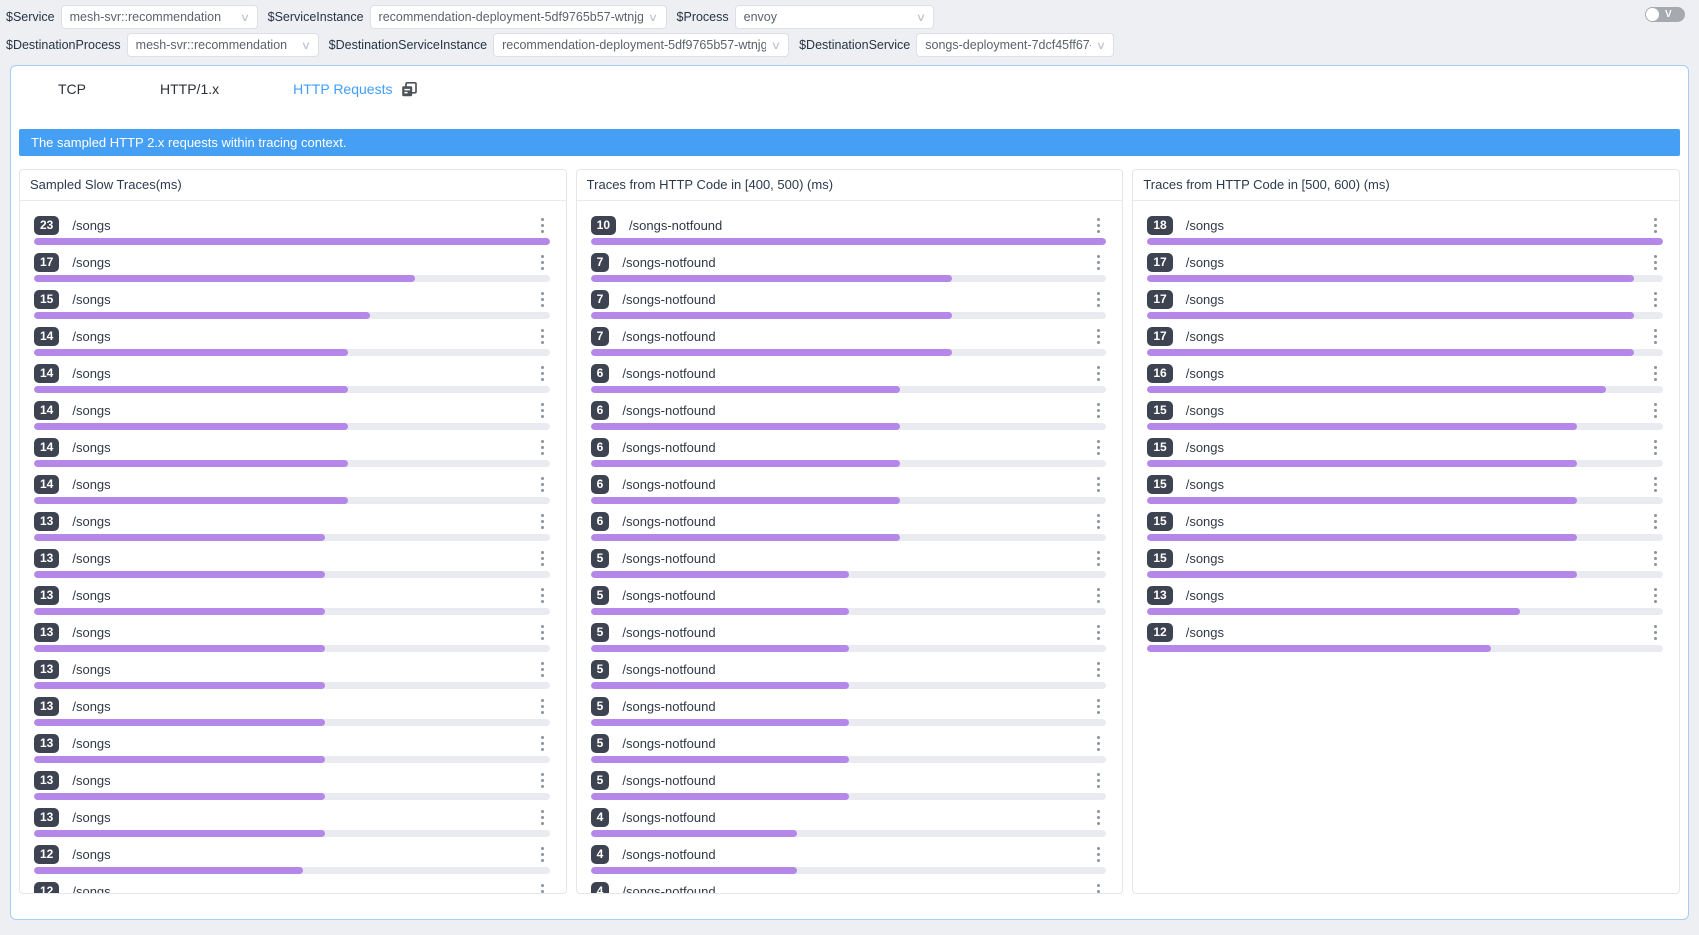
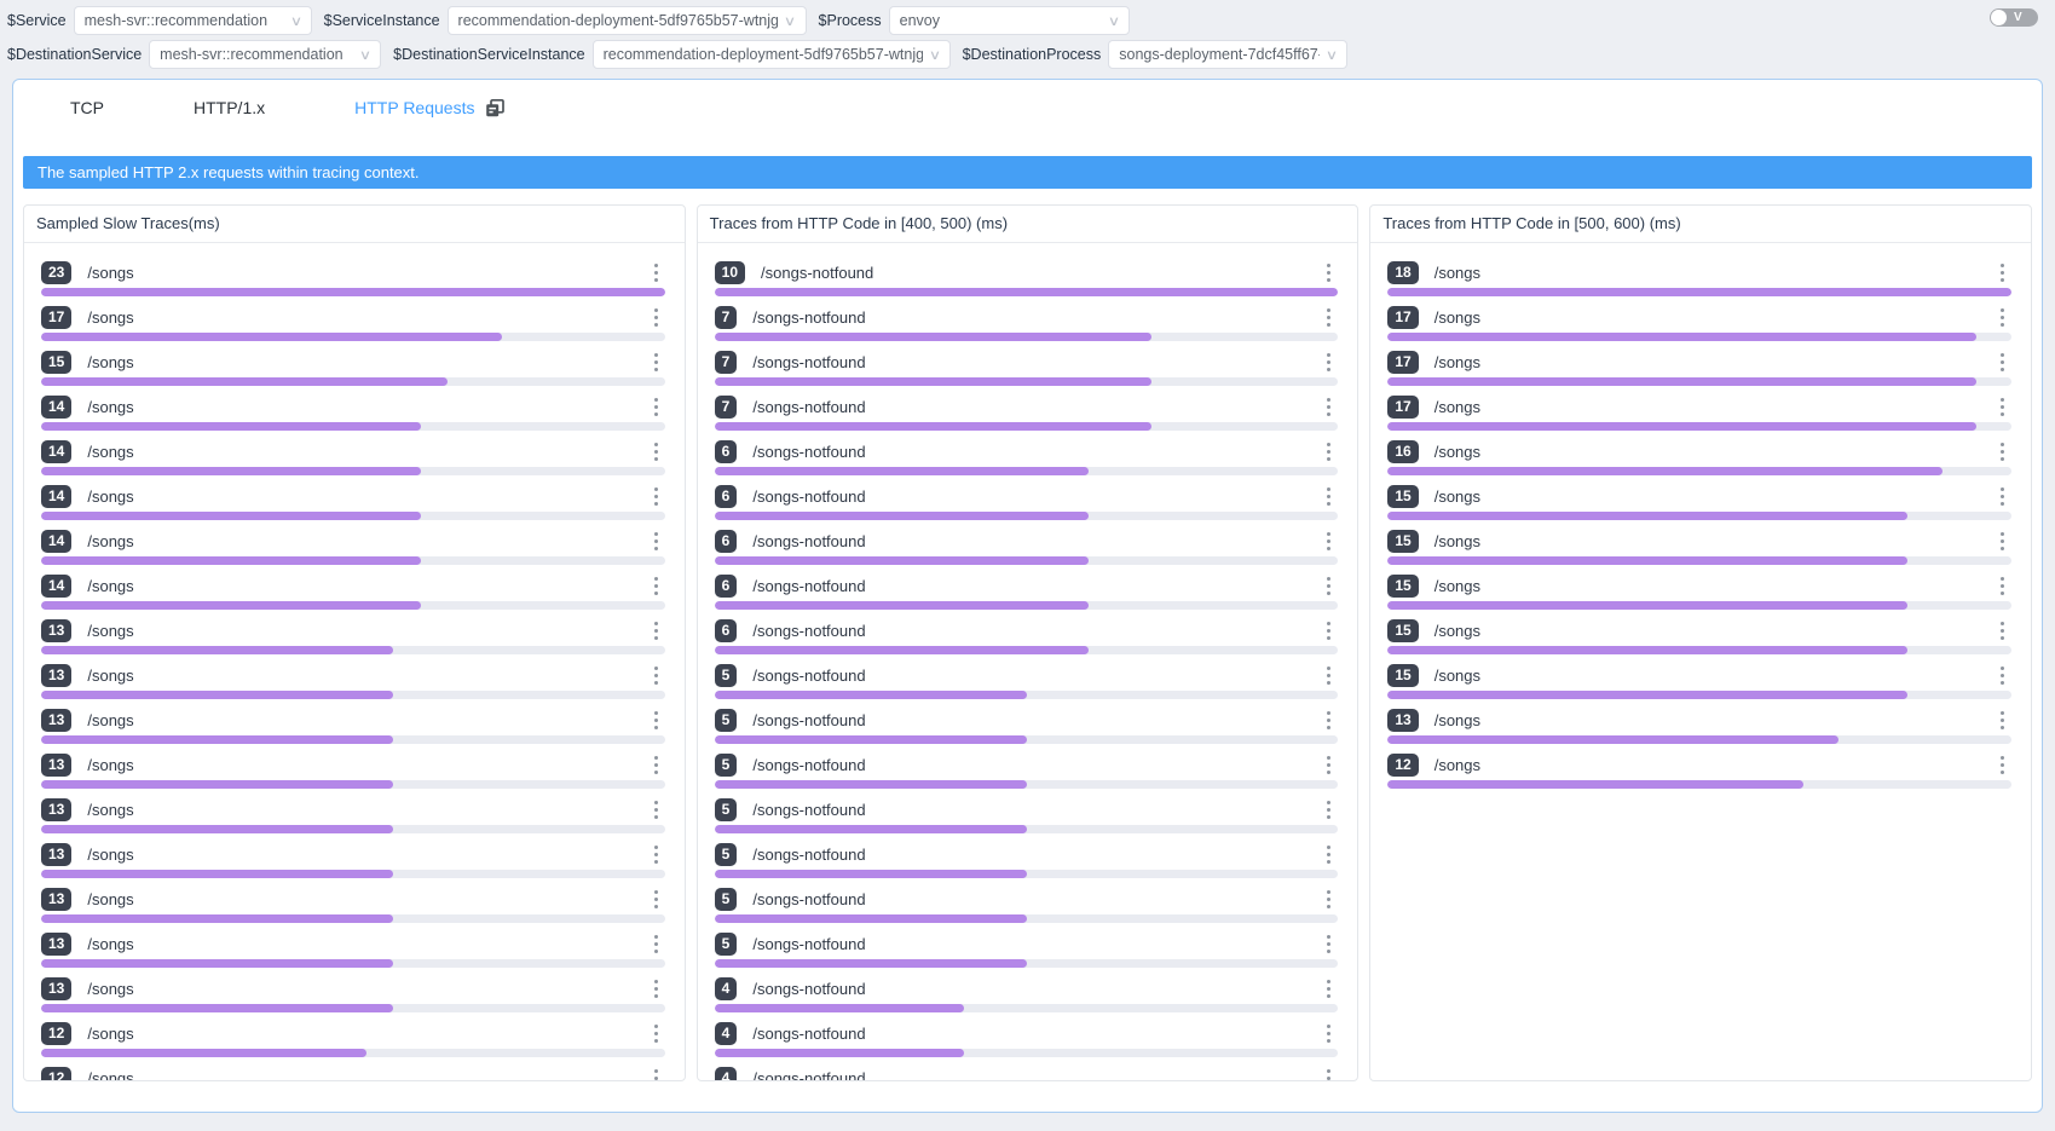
  $Service
  mesh-svr::recommendation
  ∨
  $ServiceInstance
  recommendation-deployment-5df9765b57-wtnjg
  ∨
  $Process
  envoy
  ∨
- $DestinationProcess
+ $DestinationService
  mesh-svr::recommendation
  ∨
  $DestinationServiceInstance
  recommendation-deployment-5df9765b57-wtnjg
  ∨
- $DestinationService
+ $DestinationProcess
  songs-deployment-7dcf45ff67
  ∨
  V
  TCP
  HTTP/1.x
  HTTP Requests
  The sampled HTTP 2.x requests within tracing context.
  Sampled Slow Traces(ms)
  23
  /songs
  17
  /songs
  15
  /songs
  14
  /songs
  14
  /songs
  14
  /songs
  14
  /songs
  14
  /songs
  13
  /songs
  13
  /songs
  13
  /songs
  13
  /songs
  13
  /songs
  13
  /songs
  13
  /songs
  13
  /songs
  13
  /songs
  12
  /songs
  12
  /songs
  Traces from HTTP Code in [400, 500) (ms)
  10
  /songs-notfound
  7
  /songs-notfound
  7
  /songs-notfound
  7
  /songs-notfound
  6
  /songs-notfound
  6
  /songs-notfound
  6
  /songs-notfound
  6
  /songs-notfound
  6
  /songs-notfound
  5
  /songs-notfound
  5
  /songs-notfound
  5
  /songs-notfound
  5
  /songs-notfound
  5
  /songs-notfound
  5
  /songs-notfound
  5
  /songs-notfound
  4
  /songs-notfound
  4
  /songs-notfound
  4
  /songs-notfound
  Traces from HTTP Code in [500, 600) (ms)
  18
  /songs
  17
  /songs
  17
  /songs
  17
  /songs
  16
  /songs
  15
  /songs
  15
  /songs
  15
  /songs
  15
  /songs
  15
  /songs
  13
  /songs
  12
  /songs
